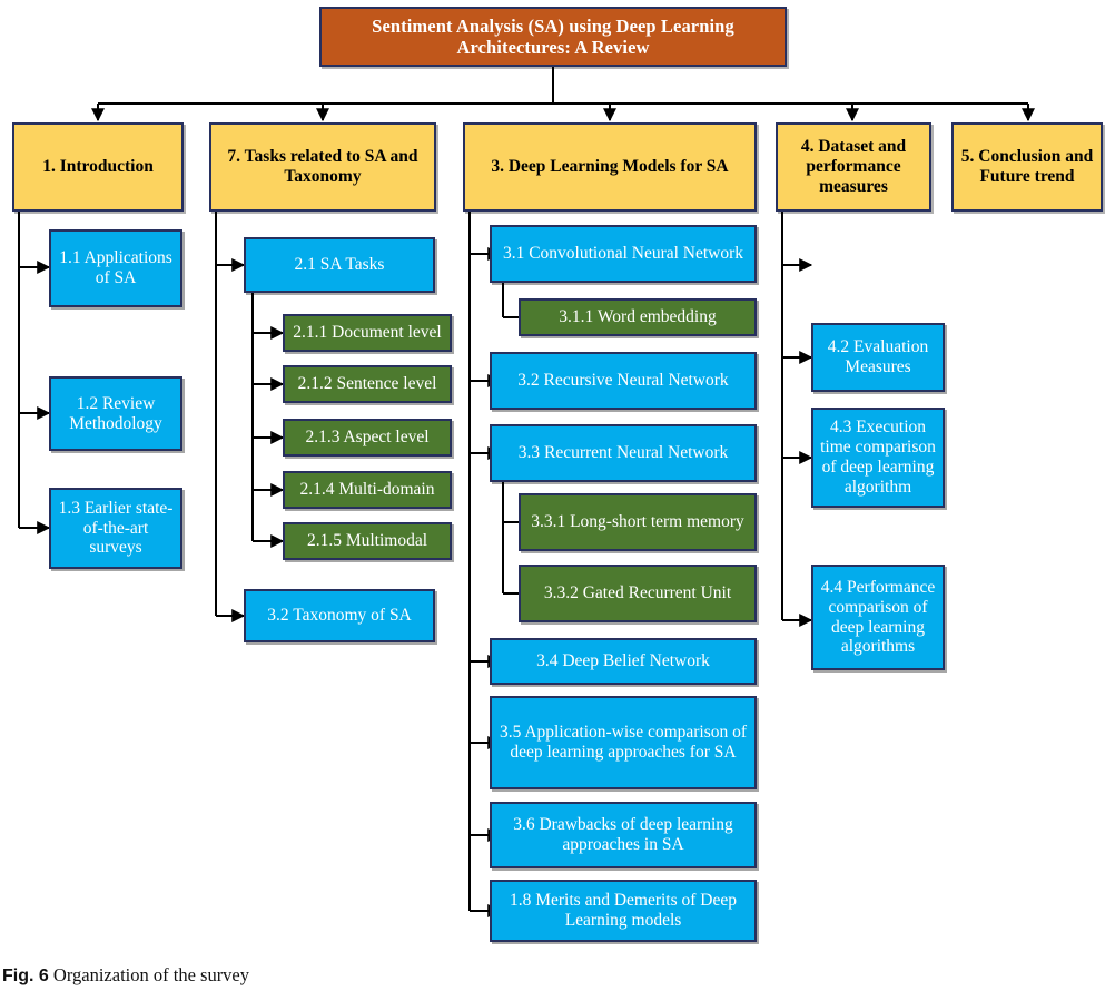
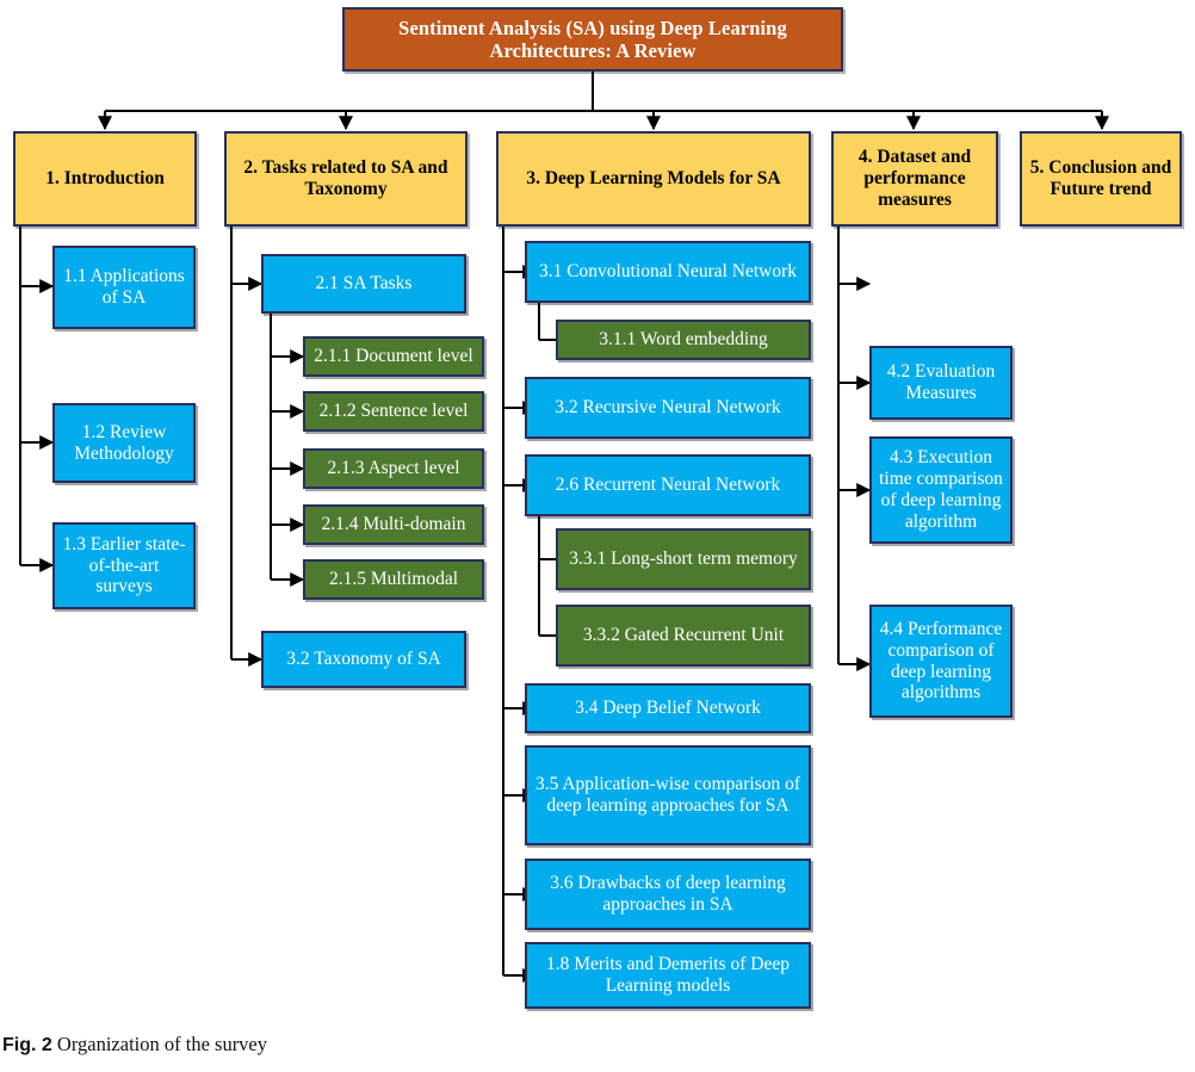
  Sentiment Analysis (SA) using Deep Learning Architectures: A Review
  1. Introduction
- 7. Tasks related to SA and Taxonomy
+ 2. Tasks related to SA and Taxonomy
  3. Deep Learning Models for SA
  4. Dataset and performance measures
  5. Conclusion and Future trend
  1.1 Applications of SA
  1.2 Review Methodology
  1.3 Earlier state-of-the-art surveys
  2.1 SA Tasks
  2.1.1 Document level
  2.1.2 Sentence level
  2.1.3 Aspect level
  2.1.4 Multi-domain
  2.1.5 Multimodal
  3.2 Taxonomy of SA
  3.1 Convolutional Neural Network
  3.1.1 Word embedding
  3.2 Recursive Neural Network
- 3.3 Recurrent Neural Network
+ 2.6 Recurrent Neural Network
  3.3.1 Long-short term memory
  3.3.2 Gated Recurrent Unit
  3.4 Deep Belief Network
  3.5 Application-wise comparison of deep learning approaches for SA
  3.6 Drawbacks of deep learning approaches in SA
  1.8 Merits and Demerits of Deep Learning models
  4.2 Evaluation Measures
  4.3 Execution time comparison of deep learning algorithm
  4.4 Performance comparison of deep learning algorithms
- Fig. 6 Organization of the survey
+ Fig. 2 Organization of the survey
